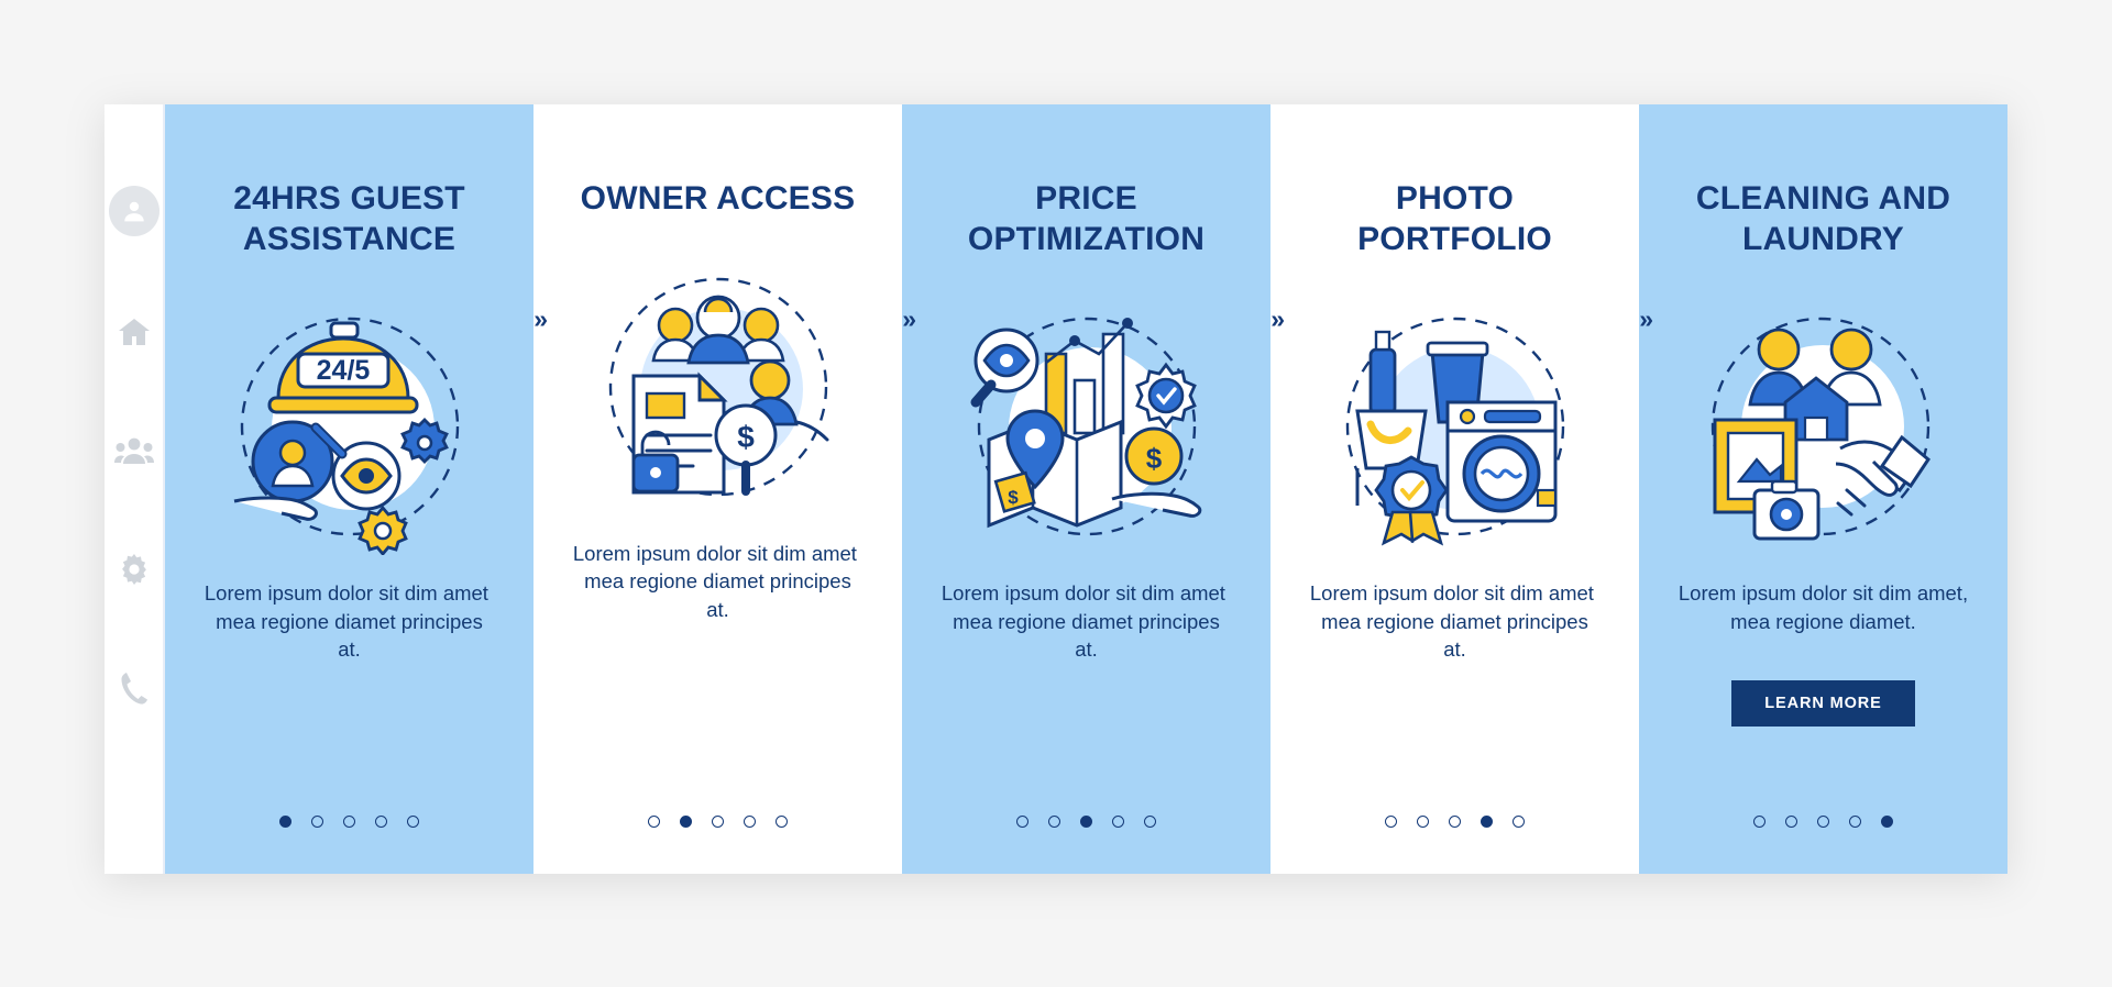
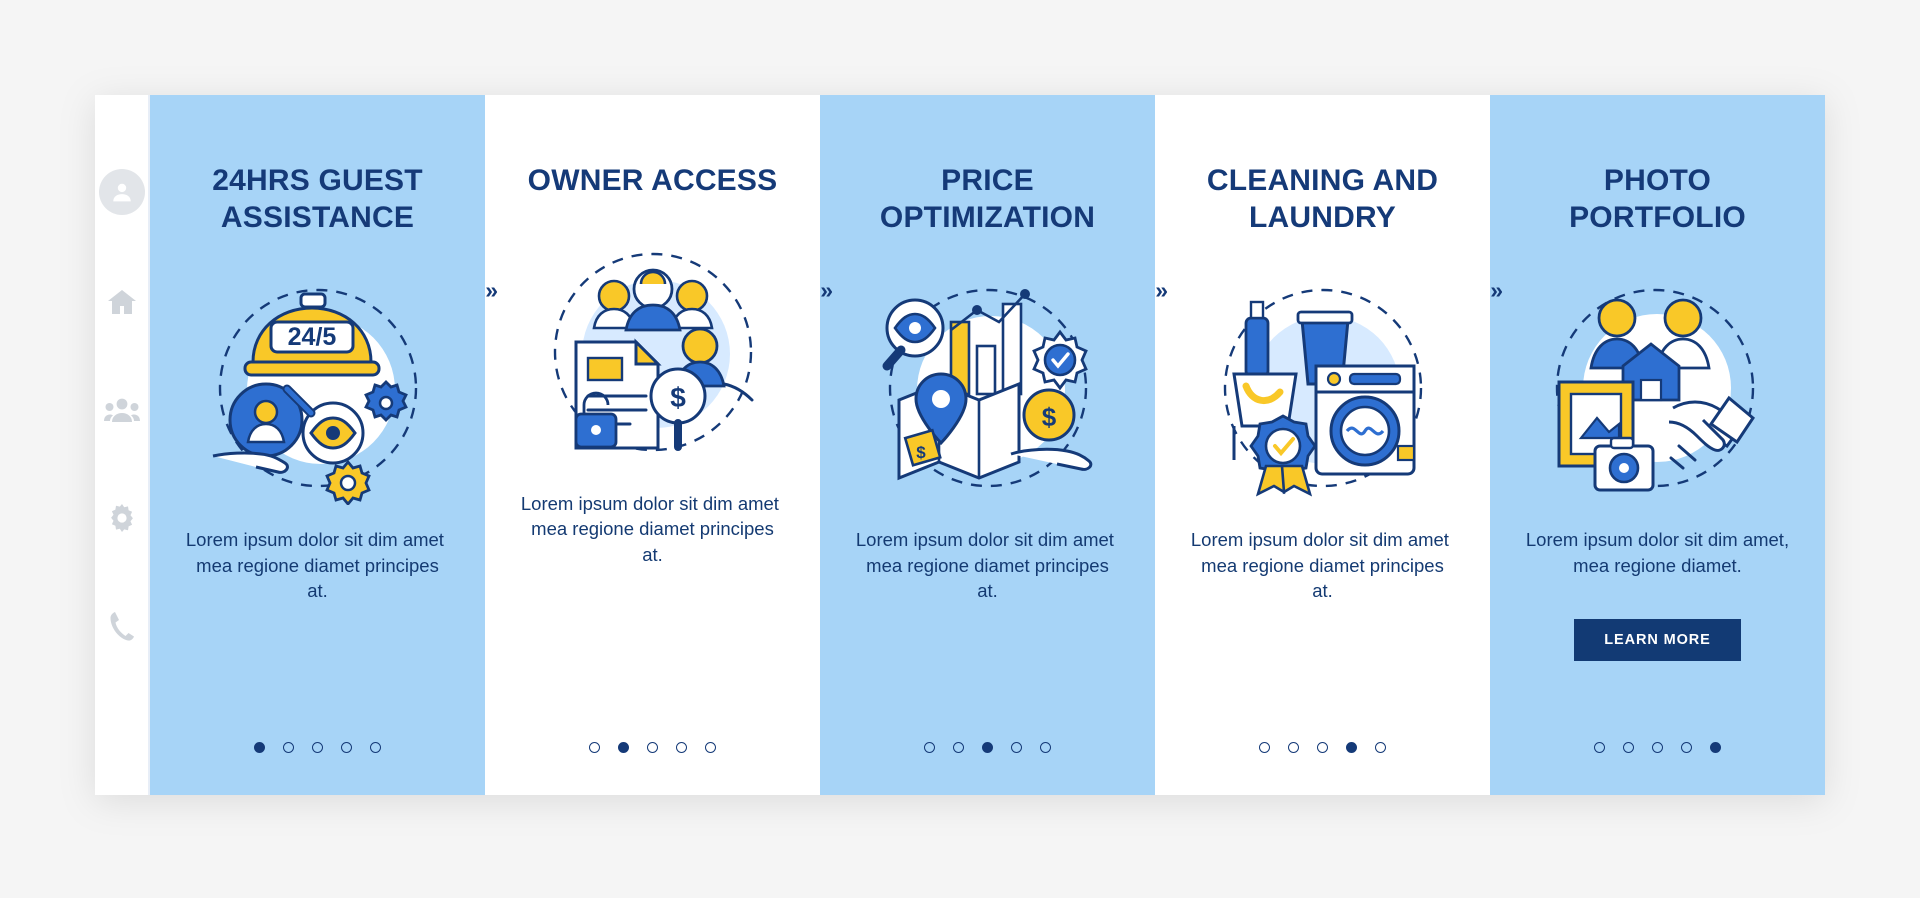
  24HRS GUEST ASSISTANCE
  24/5
  Lorem ipsum dolor sit dim amet mea regione diamet principes at.
  »
  OWNER ACCESS
  $
  Lorem ipsum dolor sit dim amet mea regione diamet principes at.
  »
  PRICE OPTIMIZATION
  $
  $
  Lorem ipsum dolor sit dim amet mea regione diamet principes at.
  »
- PHOTO PORTFOLIO
+ CLEANING AND LAUNDRY
  Lorem ipsum dolor sit dim amet mea regione diamet principes at.
  »
- CLEANING AND LAUNDRY
+ PHOTO PORTFOLIO
  Lorem ipsum dolor sit dim amet, mea regione diamet.
  LEARN MORE
